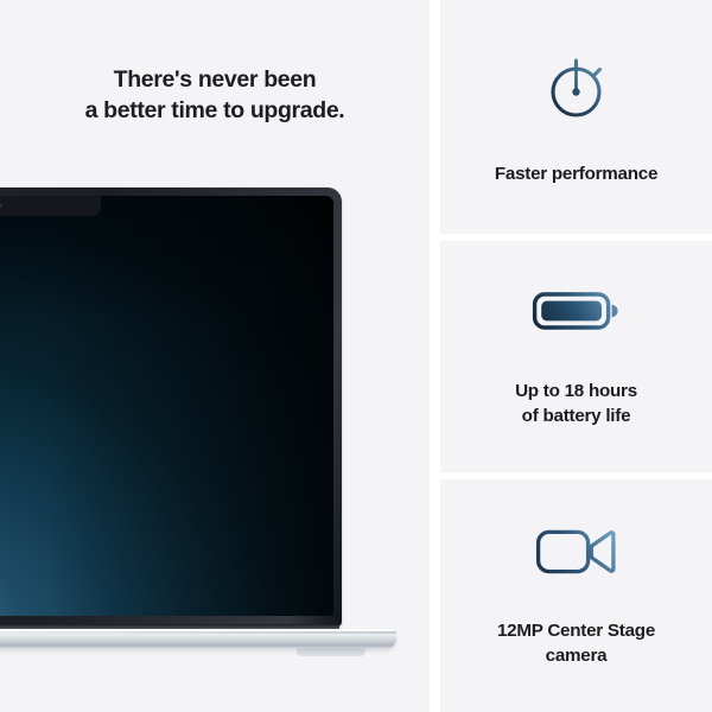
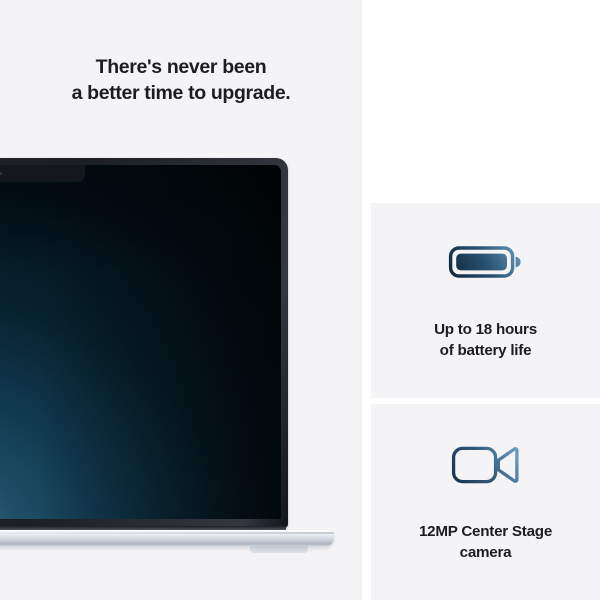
  There's never been
  a better time to upgrade.
- Faster performance
  Up to 18 hours
  of battery life
  12MP Center Stage
  camera
